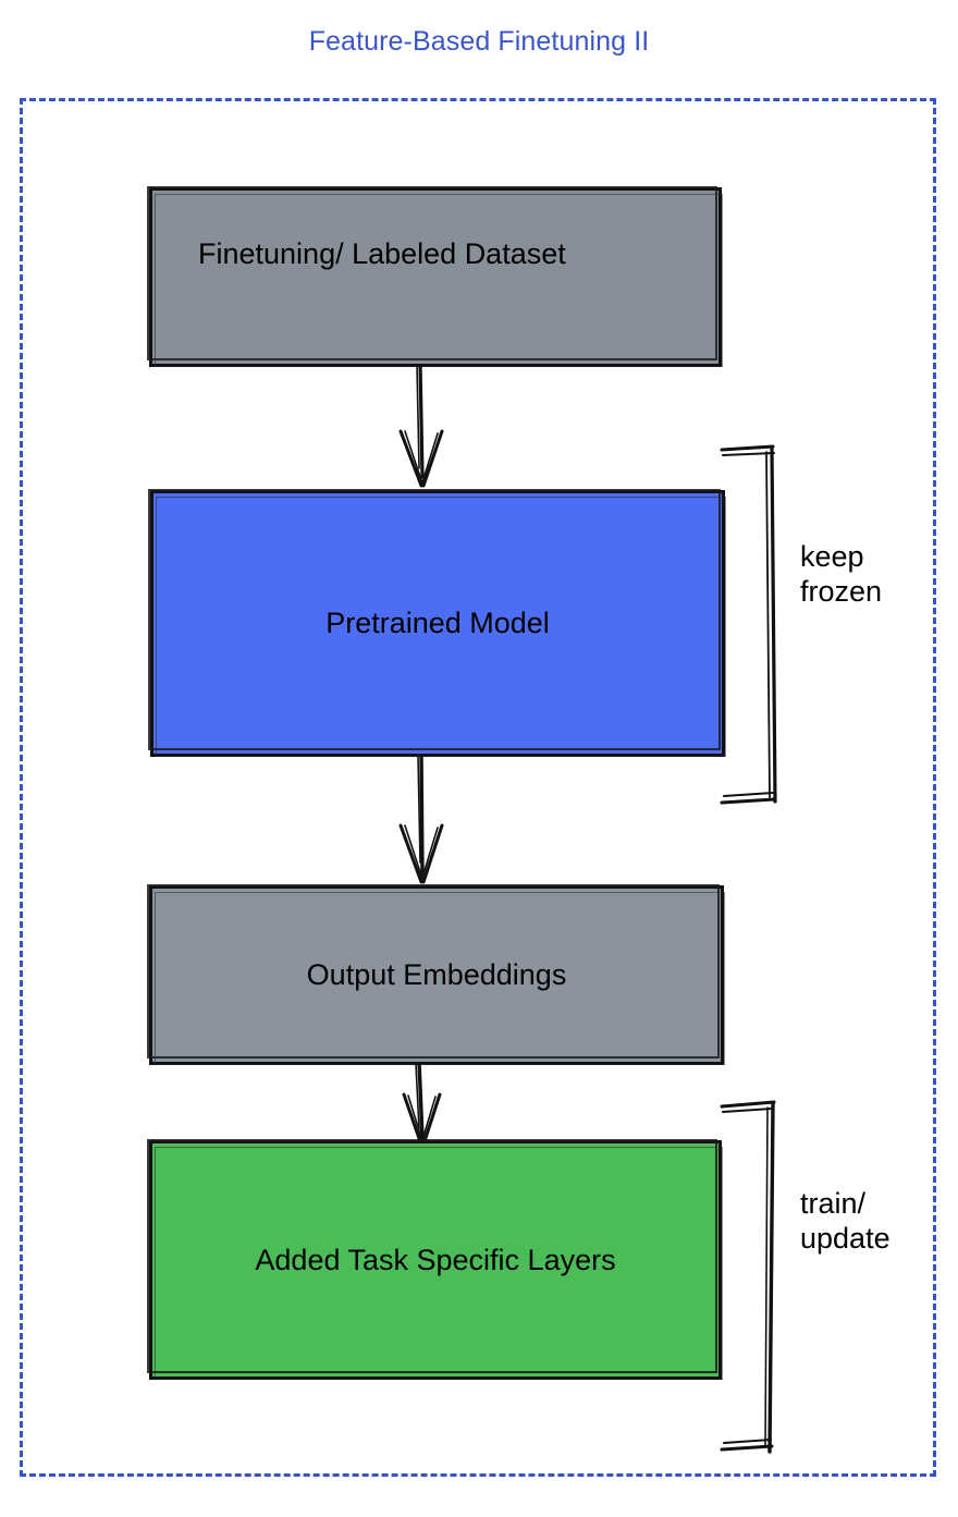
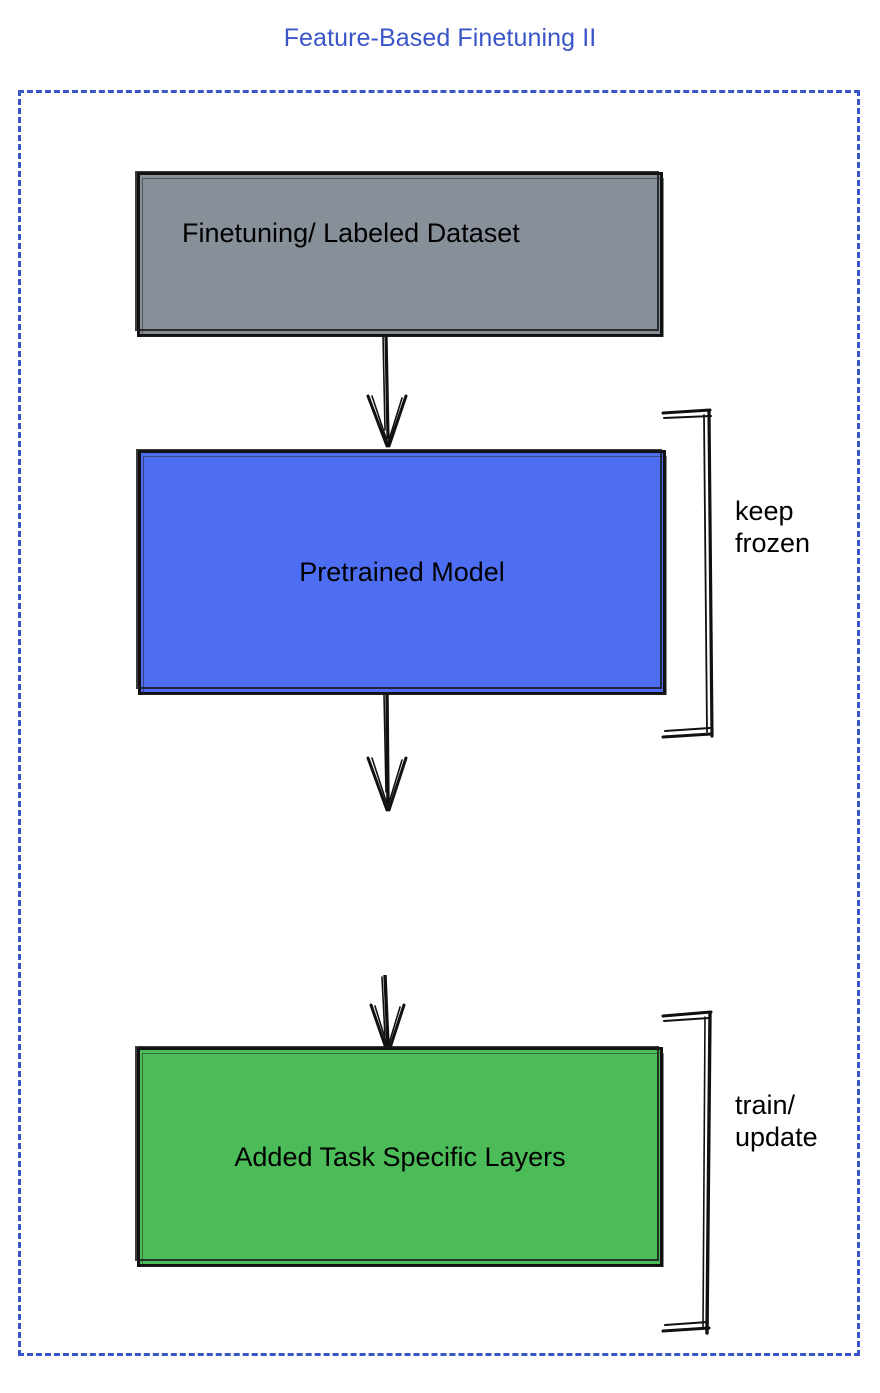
  Feature-Based Finetuning II
  Finetuning/ Labeled Dataset
  Pretrained Model
  keep
  frozen
- Output Embeddings
  Added Task Specific Layers
  train/
  update
